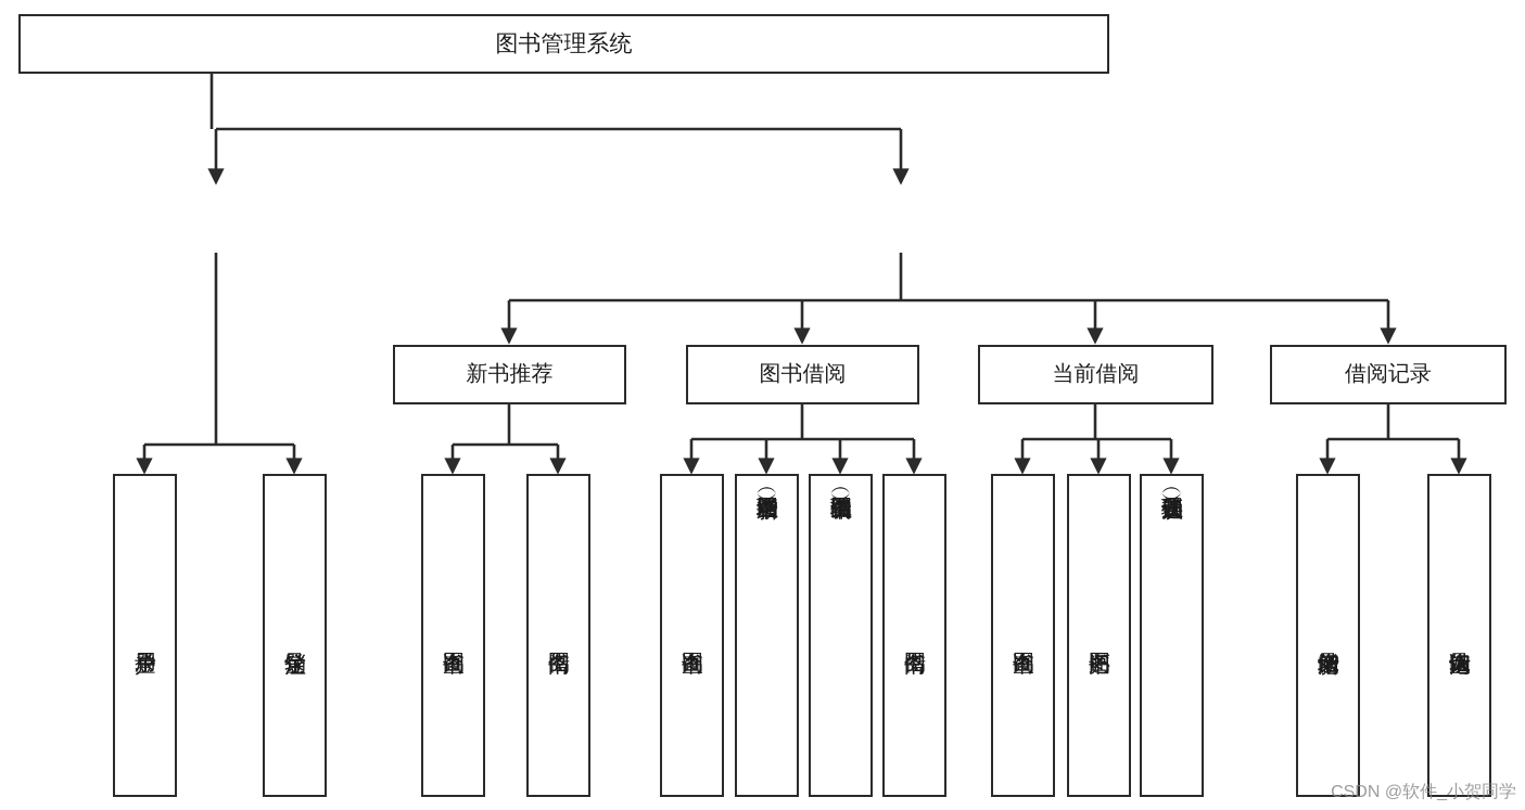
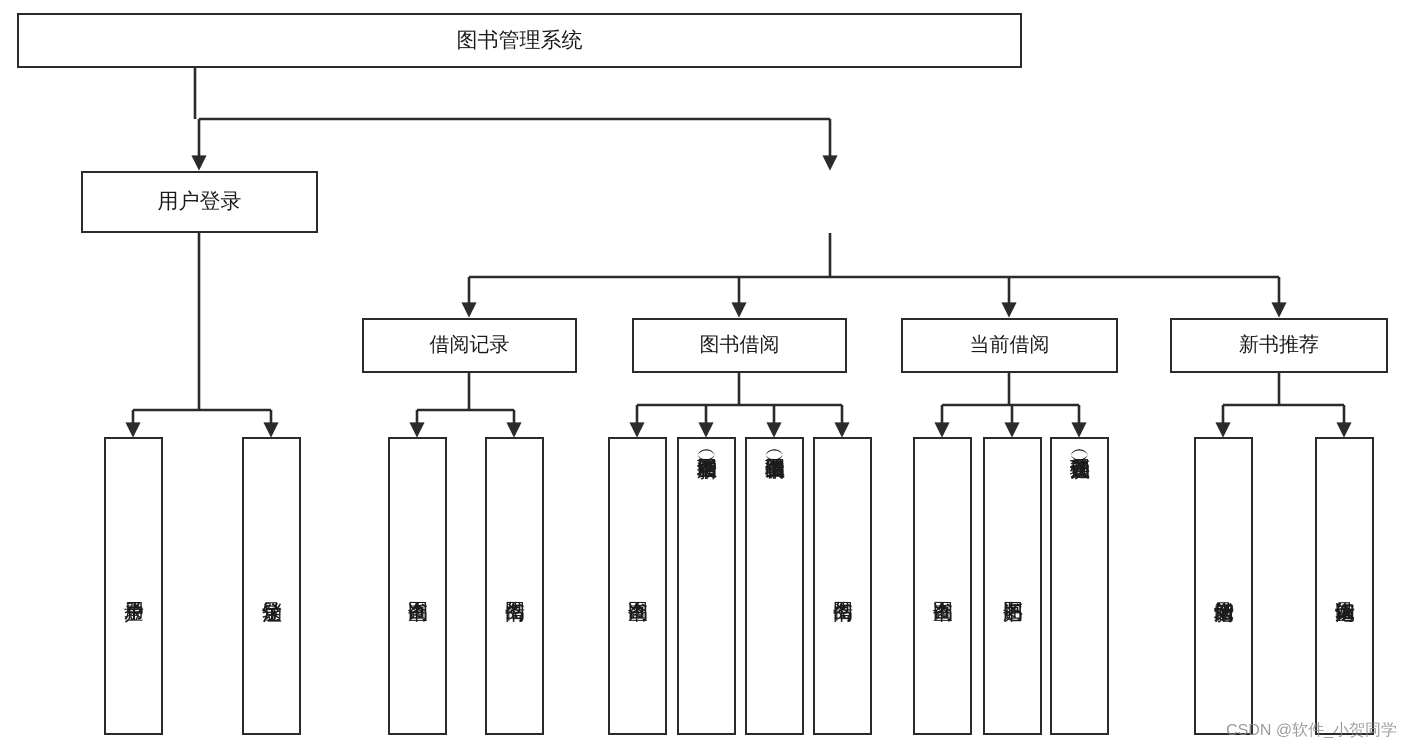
  图书管理系统
+ 用户登录
- 新书推荐
+ 借阅记录
  图书借阅
  当前借阅
- 借阅记录
+ 新书推荐
  CSDN @软件_小贺同学
